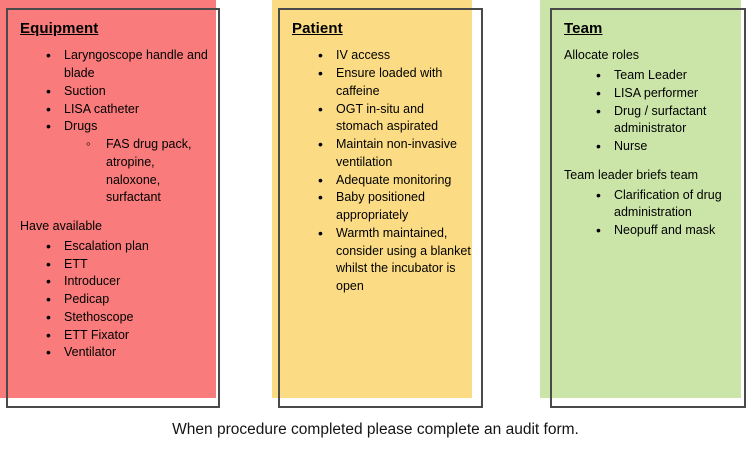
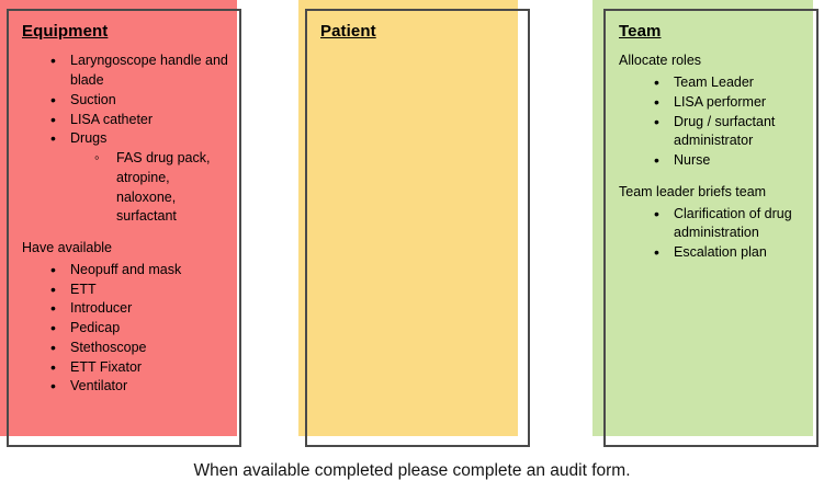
  Equipment
  Laryngoscope handle and blade
  Suction
  LISA catheter
  Drugs
  FAS drug pack, atropine, naloxone, surfactant
  Have available
- Escalation plan
+ Neopuff and mask
  ETT
  Introducer
  Pedicap
  Stethoscope
  ETT Fixator
  Ventilator
  Patient
- IV access
- Ensure loaded with caffeine
- OGT in-situ and stomach aspirated
- Maintain non-invasive ventilation
- Adequate monitoring
- Baby positioned appropriately
- Warmth maintained, consider using a blanket whilst the incubator is open
  Team
  Allocate roles
  Team Leader
  LISA performer
  Drug / surfactant administrator
  Nurse
  Team leader briefs team
  Clarification of drug administration
- Neopuff and mask
+ Escalation plan
- When procedure completed please complete an audit form.
+ When available completed please complete an audit form.
